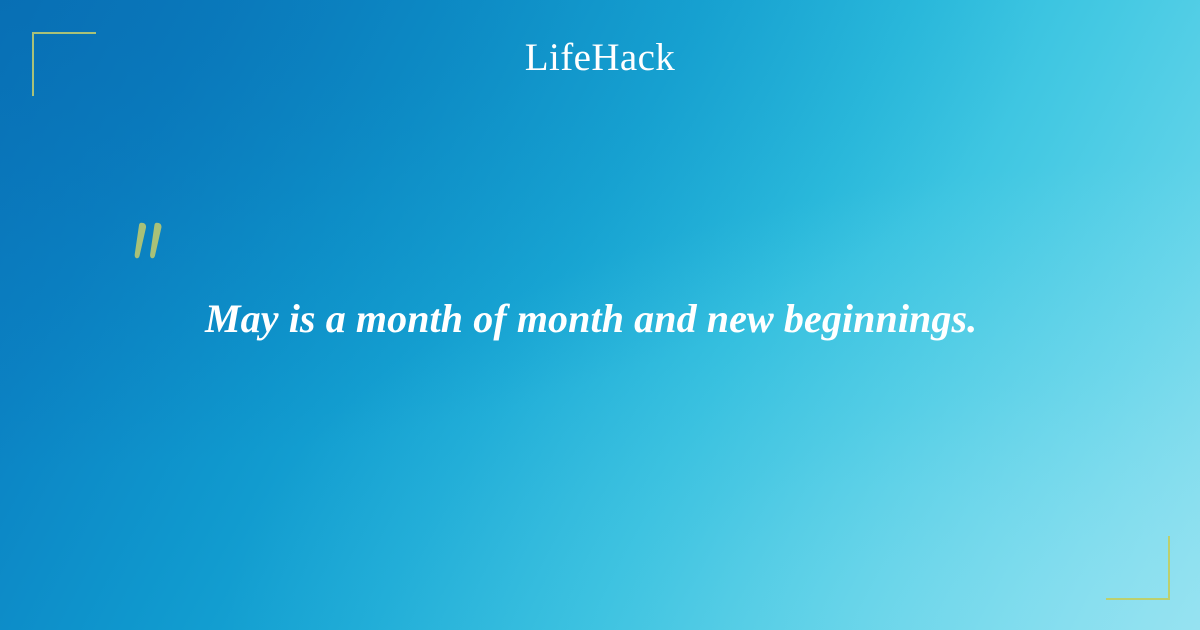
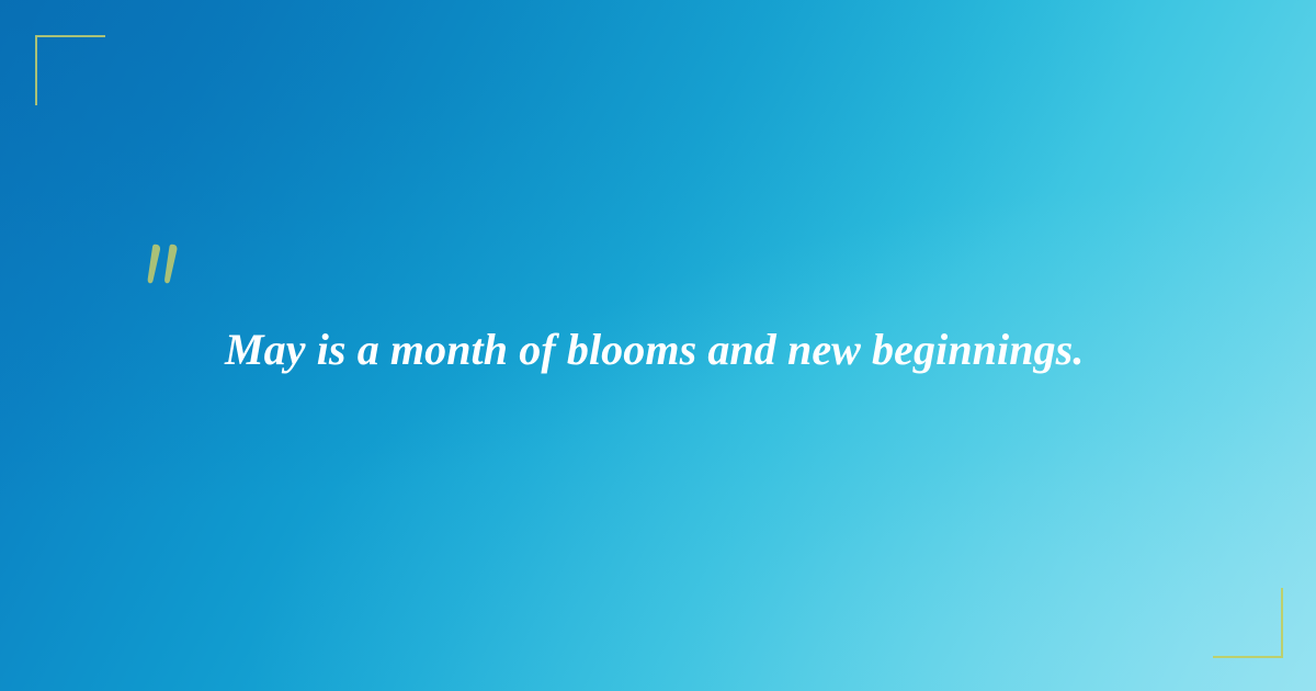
- LifeHack
- May is a month of month and new beginnings.
+ May is a month of blooms and new beginnings.
